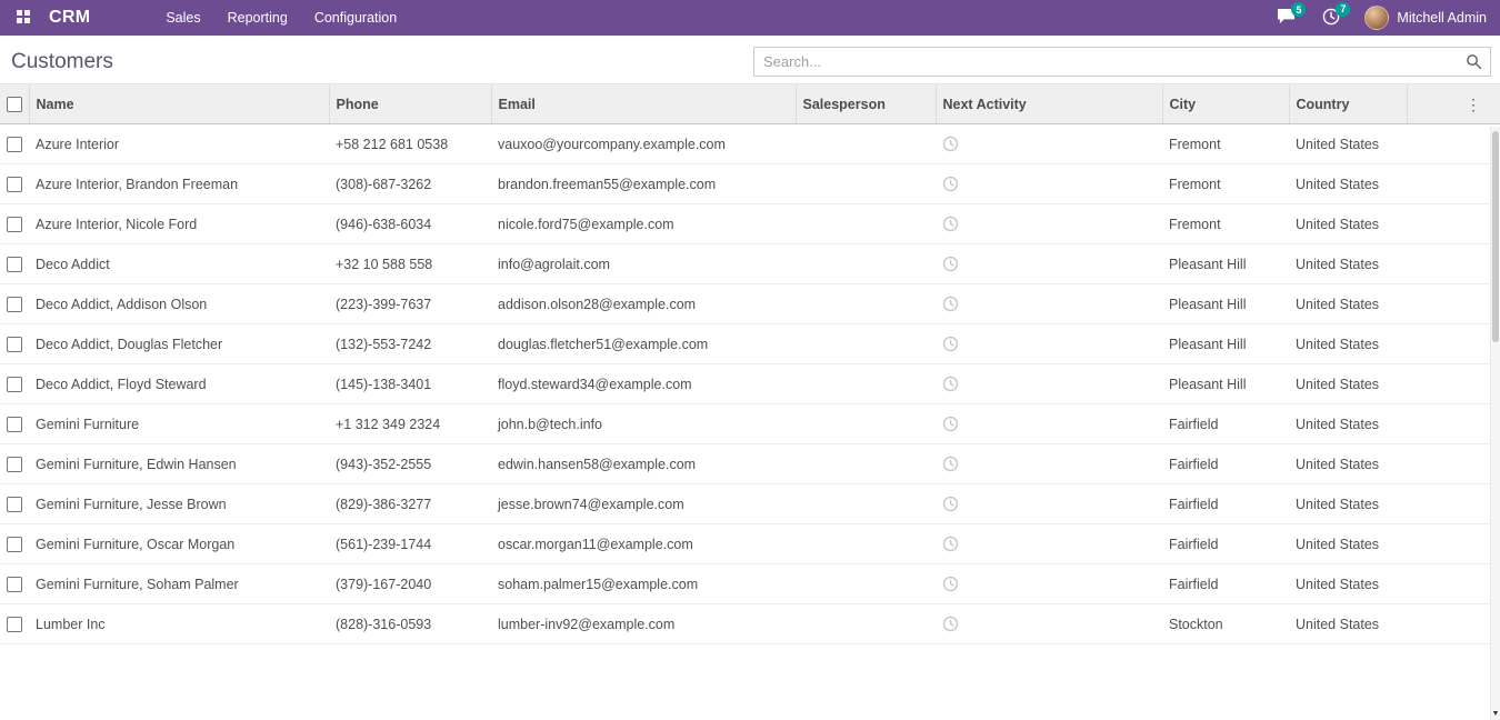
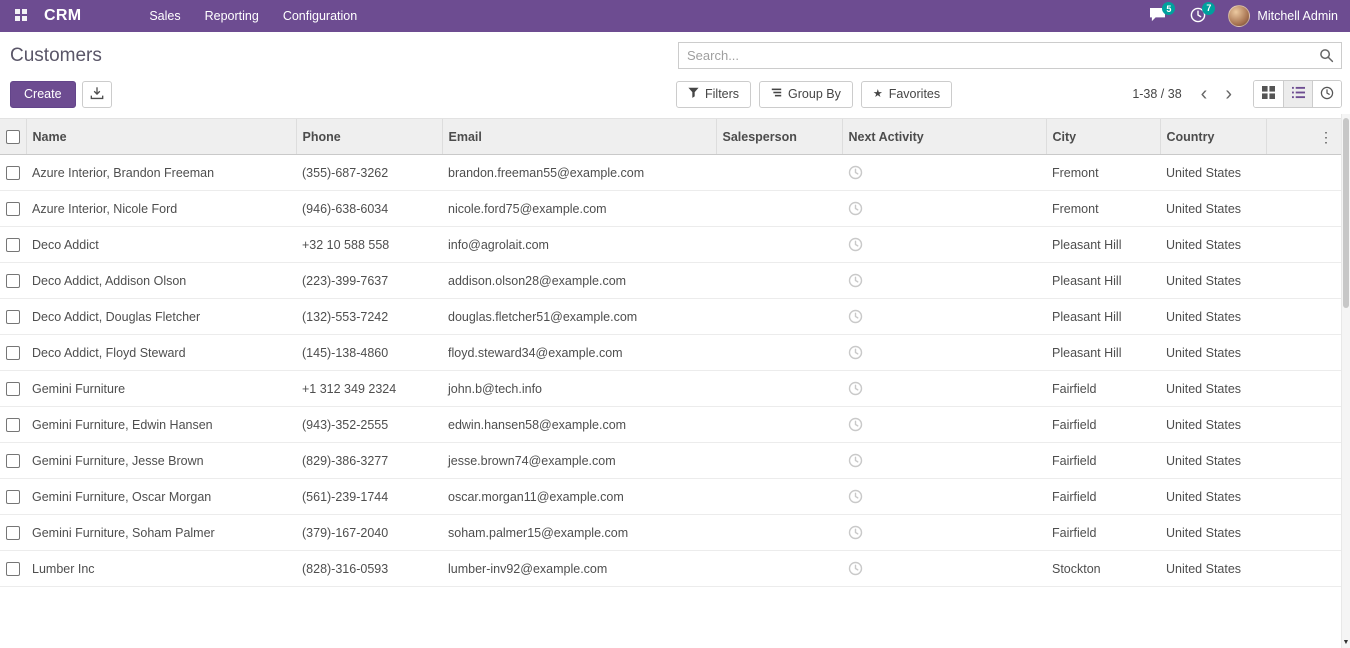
  CRM
  Sales
  Reporting
  Configuration
  5
  7
  Mitchell Admin
  Customers
  Search...
+ Create
+ Filters
+ Group By
+ ★
+ Favorites
+ 1-38 / 38
+ ‹
+ ›
  	Name	Phone	Email	Salesperson	Next Activity	City	Country	⋮
- 	Azure Interior	+58 212 681 0538	vauxoo@yourcompany.example.com			Fremont	United States
- 	Azure Interior, Brandon Freeman	(308)-687-3262	brandon.freeman55@example.com			Fremont	United States
+ 	Azure Interior, Brandon Freeman	(355)-687-3262	brandon.freeman55@example.com			Fremont	United States
  	Azure Interior, Nicole Ford	(946)-638-6034	nicole.ford75@example.com			Fremont	United States
  	Deco Addict	+32 10 588 558	info@agrolait.com			Pleasant Hill	United States
  	Deco Addict, Addison Olson	(223)-399-7637	addison.olson28@example.com			Pleasant Hill	United States
  	Deco Addict, Douglas Fletcher	(132)-553-7242	douglas.fletcher51@example.com			Pleasant Hill	United States
- 	Deco Addict, Floyd Steward	(145)-138-3401	floyd.steward34@example.com			Pleasant Hill	United States
+ 	Deco Addict, Floyd Steward	(145)-138-4860	floyd.steward34@example.com			Pleasant Hill	United States
  	Gemini Furniture	+1 312 349 2324	john.b@tech.info			Fairfield	United States
  	Gemini Furniture, Edwin Hansen	(943)-352-2555	edwin.hansen58@example.com			Fairfield	United States
  	Gemini Furniture, Jesse Brown	(829)-386-3277	jesse.brown74@example.com			Fairfield	United States
  	Gemini Furniture, Oscar Morgan	(561)-239-1744	oscar.morgan11@example.com			Fairfield	United States
  	Gemini Furniture, Soham Palmer	(379)-167-2040	soham.palmer15@example.com			Fairfield	United States
  	Lumber Inc	(828)-316-0593	lumber-inv92@example.com			Stockton	United States
